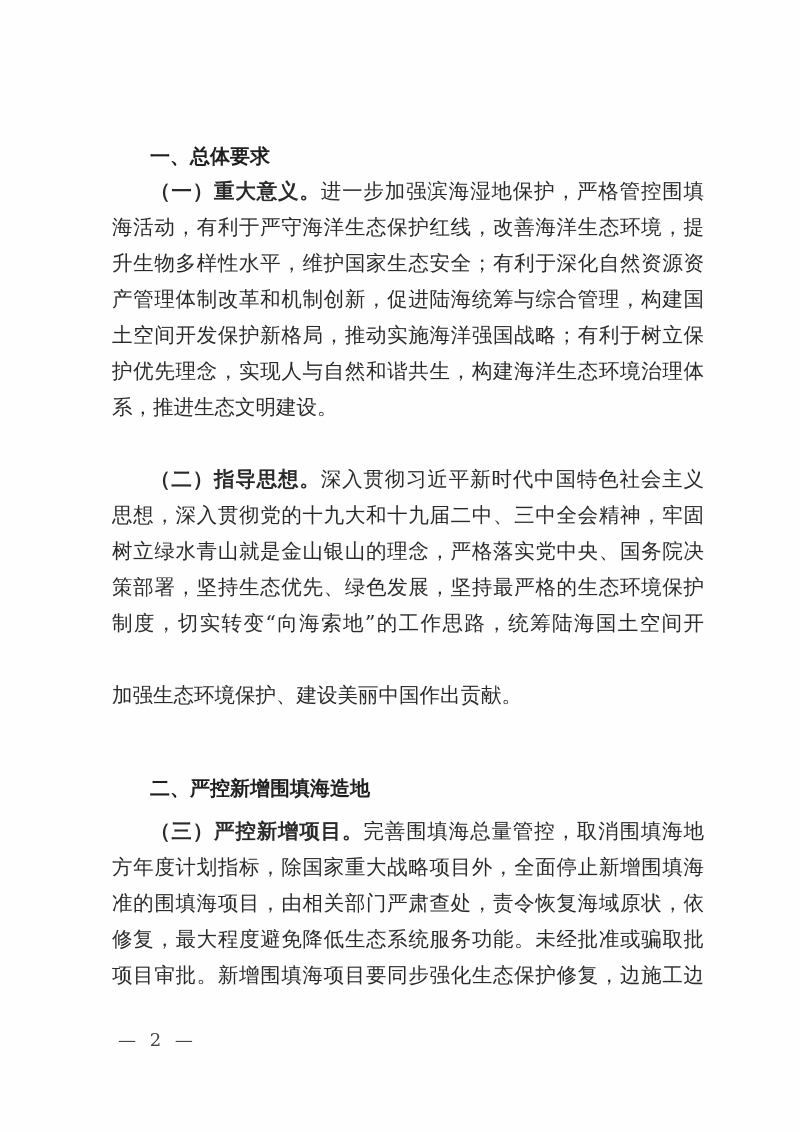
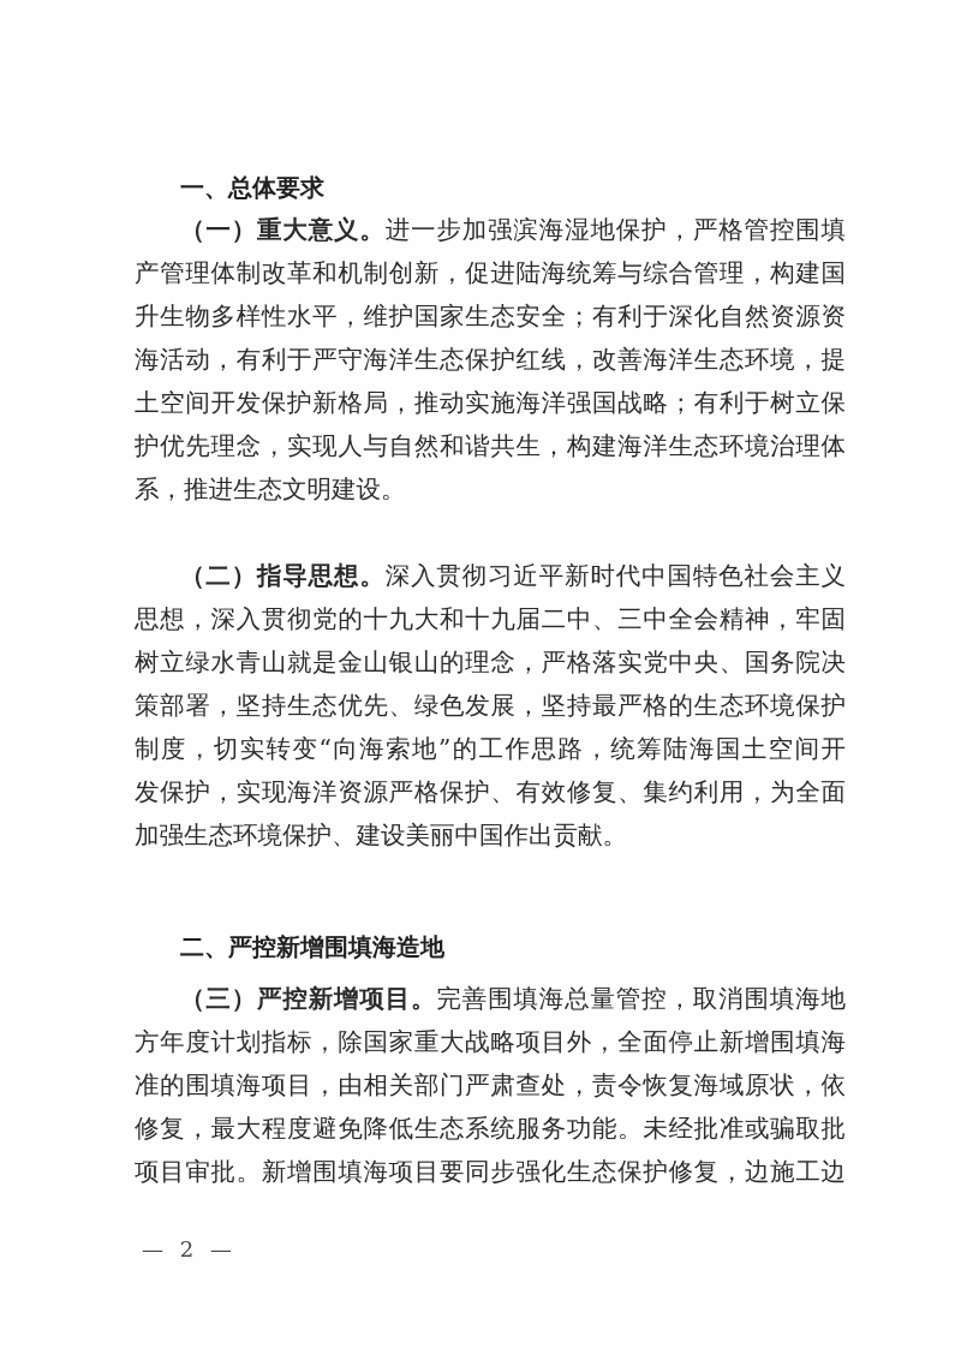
  一、总体要求
  （一）重大意义。进一步加强滨海湿地保护，严格管控围填
- 海活动，有利于严守海洋生态保护红线，改善海洋生态环境，提
+ 产管理体制改革和机制创新，促进陆海统筹与综合管理，构建国
  升生物多样性水平，维护国家生态安全；有利于深化自然资源资
- 产管理体制改革和机制创新，促进陆海统筹与综合管理，构建国
+ 海活动，有利于严守海洋生态保护红线，改善海洋生态环境，提
  土空间开发保护新格局，推动实施海洋强国战略；有利于树立保
  护优先理念，实现人与自然和谐共生，构建海洋生态环境治理体
  系，推进生态文明建设。
  （二）指导思想。深入贯彻习近平新时代中国特色社会主义
  思想，深入贯彻党的十九大和十九届二中、三中全会精神，牢固
  树立绿水青山就是金山银山的理念，严格落实党中央、国务院决
  策部署，坚持生态优先、绿色发展，坚持最严格的生态环境保护
  制度，切实转变“向海索地”的工作思路，统筹陆海国土空间开
+ 发保护，实现海洋资源严格保护、有效修复、集约利用，为全面
  加强生态环境保护、建设美丽中国作出贡献。
  二、严控新增围填海造地
  （三）严控新增项目。完善围填海总量管控，取消围填海地
  方年度计划指标，除国家重大战略项目外，全面停止新增围填海
  准的围填海项目，由相关部门严肃查处，责令恢复海域原状，依
  修复，最大程度避免降低生态系统服务功能。未经批准或骗取批
  项目审批。新增围填海项目要同步强化生态保护修复，边施工边
  — 2 —
